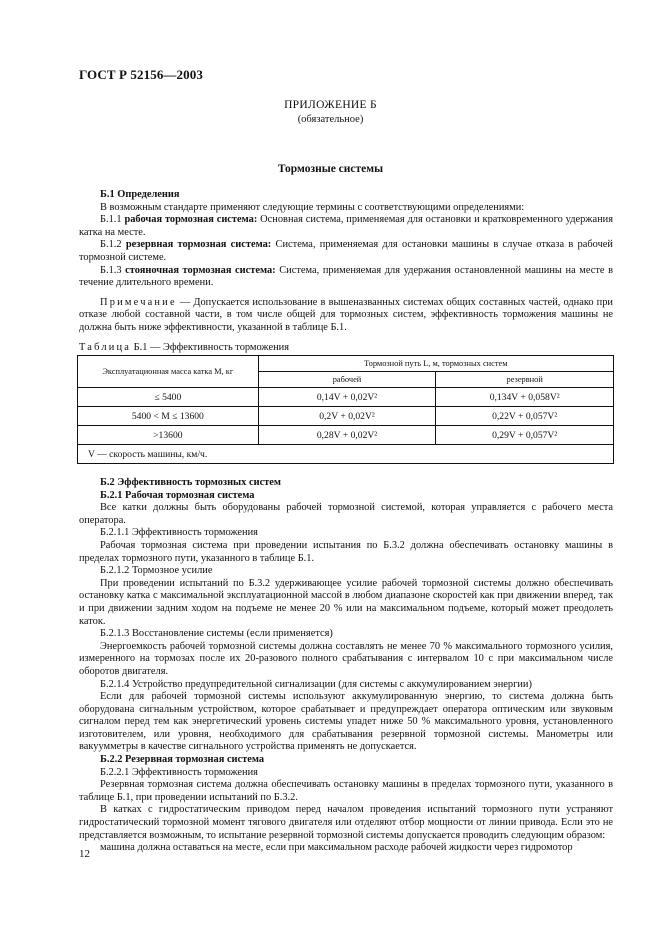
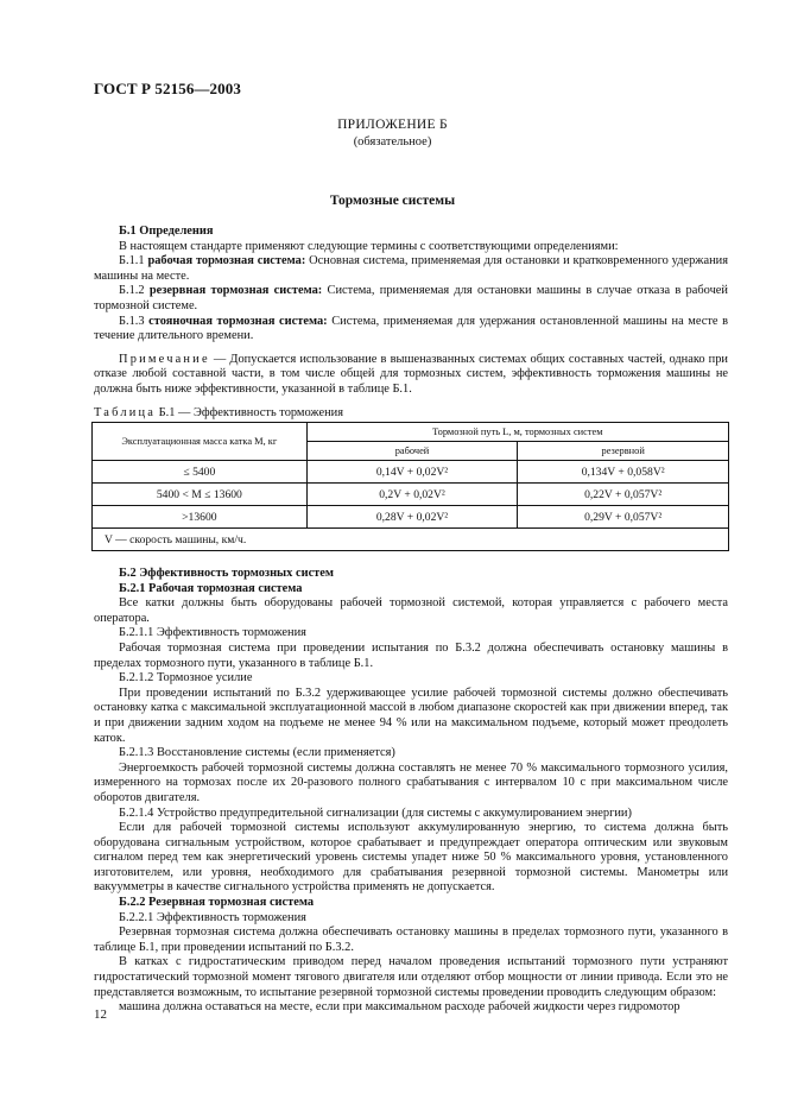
  ГОСТ Р 52156—2003
  ПРИЛОЖЕНИЕ Б
  (обязательное)
  Тормозные системы
  Б.1 Определения
- В возможным стандарте применяют следующие термины с соответствующими определениями:
+ В настоящем стандарте применяют следующие термины с соответствующими определениями:
- Б.1.1 рабочая тормозная система: Основная система, применяемая для остановки и кратковременного удержания катка на месте.
+ Б.1.1 рабочая тормозная система: Основная система, применяемая для остановки и кратковременного удержания машины на месте.
  Б.1.2 резервная тормозная система: Система, применяемая для остановки машины в случае отказа в рабочей тормозной системе.
  Б.1.3 стояночная тормозная система: Система, применяемая для удержания остановленной машины на месте в течение длительного времени.
  Примечание — Допускается использование в вышеназванных системах общих составных частей, однако при отказе любой составной части, в том числе общей для тормозных систем, эффективность торможения машины не должна быть ниже эффективности, указанной в таблице Б.1.
  Таблица Б.1 — Эффективность торможения
  Эксплуатационная масса катка M, кг	Тормозной путь L, м, тормозных систем
  рабочей	резервной
  ≤ 5400	0,14V + 0,02V²	0,134V + 0,058V²
  5400 < M ≤ 13600	0,2V + 0,02V²	0,22V + 0,057V²
  >13600	0,28V + 0,02V²	0,29V + 0,057V²
  V — скорость машины, км/ч.
  Б.2 Эффективность тормозных систем
  Б.2.1 Рабочая тормозная система
  Все катки должны быть оборудованы рабочей тормозной системой, которая управляется с рабочего места оператора.
  Б.2.1.1 Эффективность торможения
  Рабочая тормозная система при проведении испытания по Б.3.2 должна обеспечивать остановку машины в пределах тормозного пути, указанного в таблице Б.1.
  Б.2.1.2 Тормозное усилие
- При проведении испытаний по Б.3.2 удерживающее усилие рабочей тормозной системы должно обеспечивать остановку катка с максимальной эксплуатационной массой в любом диапазоне скоростей как при движении вперед, так и при движении задним ходом на подъеме не менее 20 % или на максимальном подъеме, который может преодолеть каток.
+ При проведении испытаний по Б.3.2 удерживающее усилие рабочей тормозной системы должно обеспечивать остановку катка с максимальной эксплуатационной массой в любом диапазоне скоростей как при движении вперед, так и при движении задним ходом на подъеме не менее 94 % или на максимальном подъеме, который может преодолеть каток.
  Б.2.1.3 Восстановление системы (если применяется)
  Энергоемкость рабочей тормозной системы должна составлять не менее 70 % максимального тормозного усилия, измеренного на тормозах после их 20-разового полного срабатывания с интервалом 10 с при максимальном числе оборотов двигателя.
  Б.2.1.4 Устройство предупредительной сигнализации (для системы с аккумулированием энергии)
  Если для рабочей тормозной системы используют аккумулированную энергию, то система должна быть оборудована сигнальным устройством, которое срабатывает и предупреждает оператора оптическим или звуковым сигналом перед тем как энергетический уровень системы упадет ниже 50 % максимального уровня, установленного изготовителем, или уровня, необходимого для срабатывания резервной тормозной системы. Манометры или вакуумметры в качестве сигнального устройства применять не допускается.
  Б.2.2 Резервная тормозная система
  Б.2.2.1 Эффективность торможения
  Резервная тормозная система должна обеспечивать остановку машины в пределах тормозного пути, указанного в таблице Б.1, при проведении испытаний по Б.3.2.
- В катках с гидростатическим приводом перед началом проведения испытаний тормозного пути устраняют гидростатический тормозной момент тягового двигателя или отделяют отбор мощности от линии привода. Если это не представляется возможным, то испытание резервной тормозной системы допускается проводить следующим образом:
+ В катках с гидростатическим приводом перед началом проведения испытаний тормозного пути устраняют гидростатический тормозной момент тягового двигателя или отделяют отбор мощности от линии привода. Если это не представляется возможным, то испытание резервной тормозной системы проведении проводить следующим образом:
  машина должна оставаться на месте, если при максимальном расходе рабочей жидкости через гидромотор
  12
